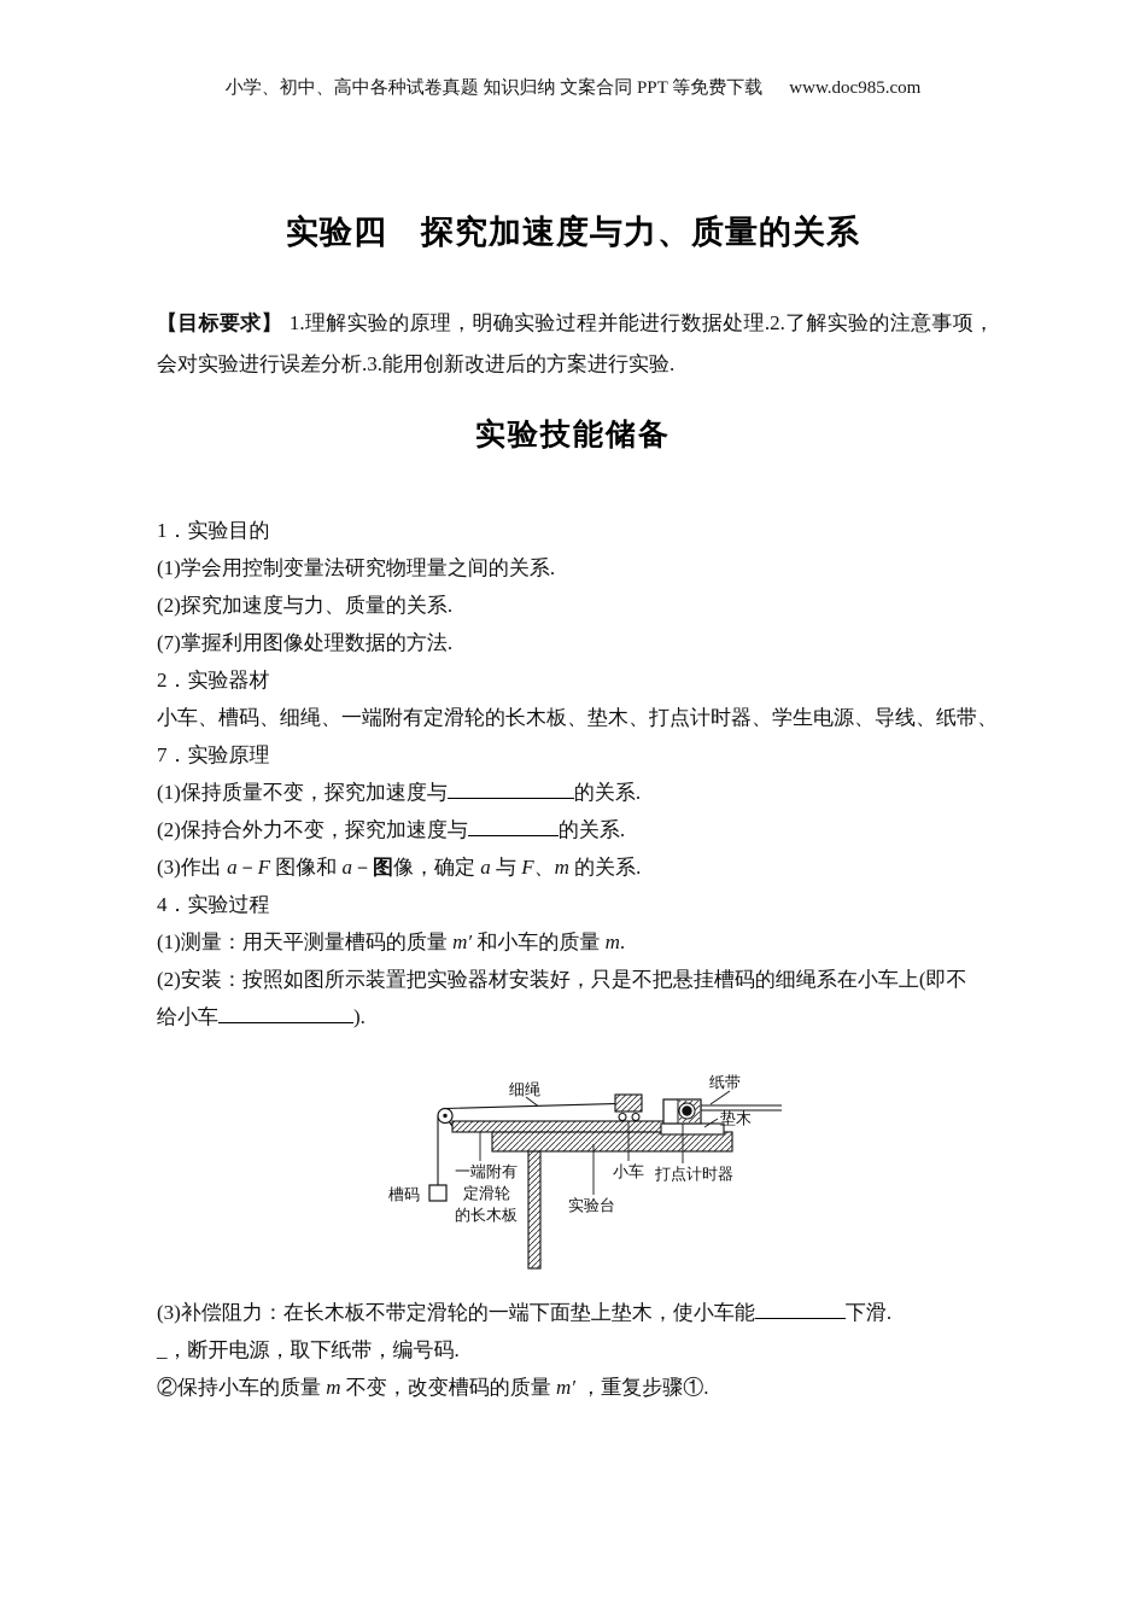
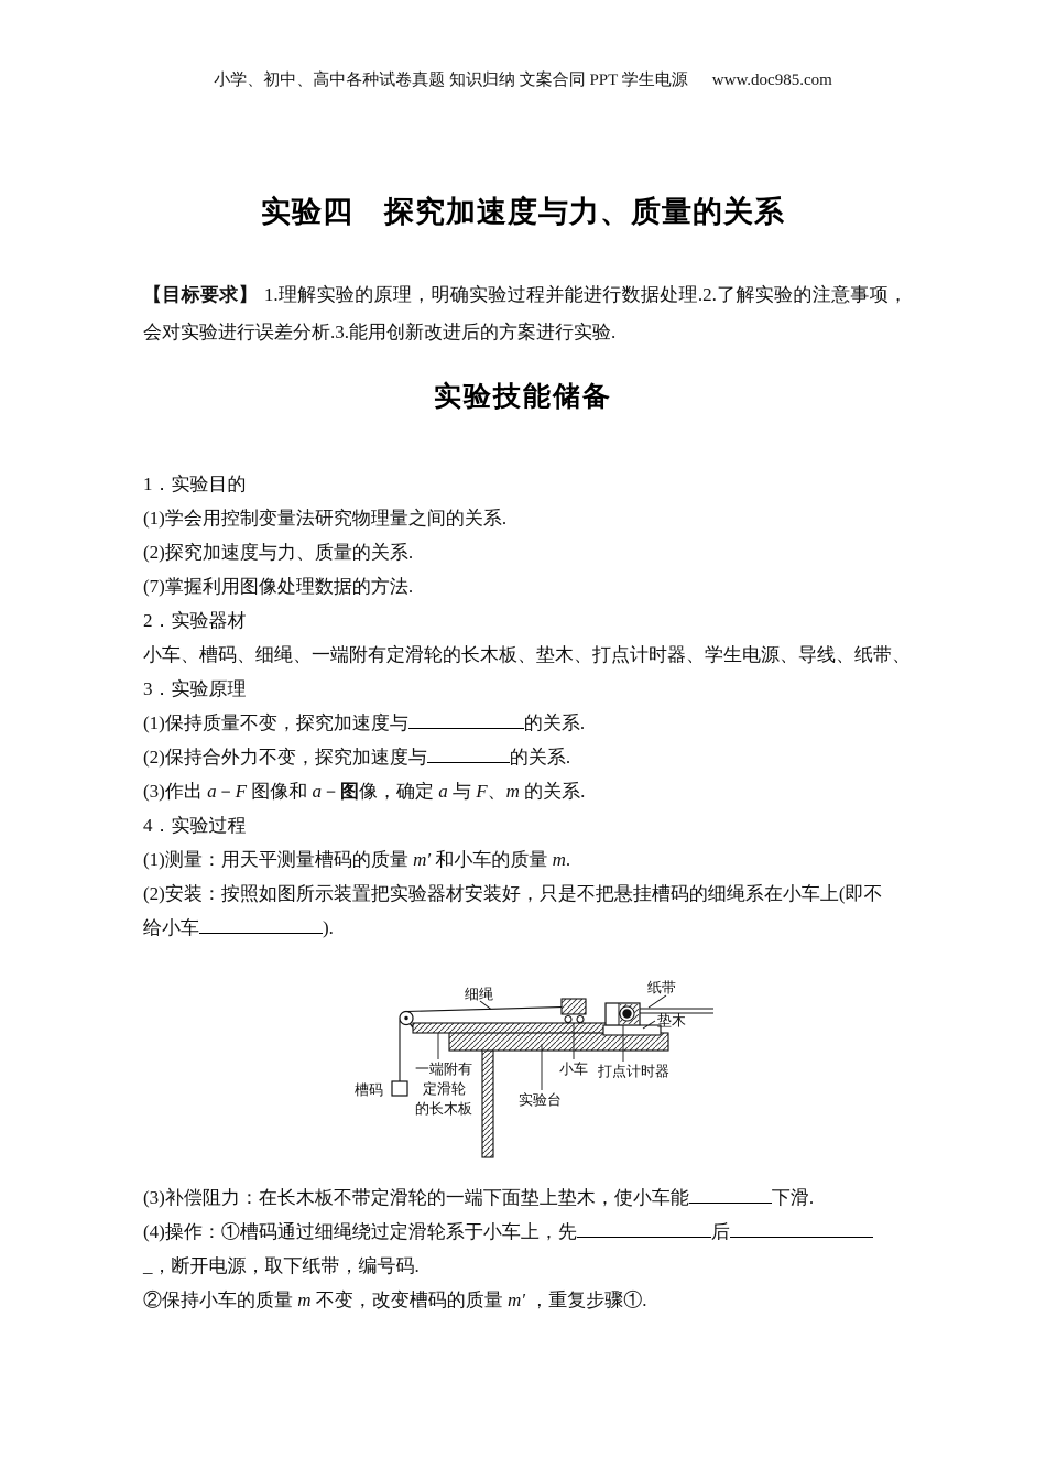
- 小学、初中、高中各种试卷真题 知识归纳 文案合同 PPT 等免费下载 www.doc985.com
+ 小学、初中、高中各种试卷真题 知识归纳 文案合同 PPT 学生电源 www.doc985.com
  实验四 探究加速度与力、质量的关系
  【目标要求】 1.理解实验的原理，明确实验过程并能进行数据处理.2.了解实验的注意事项，会对实验进行误差分析.3.能用创新改进后的方案进行实验.
  实验技能储备
  1．实验目的
  (1)学会用控制变量法研究物理量之间的关系.
  (2)探究加速度与力、质量的关系.
  (7)掌握利用图像处理数据的方法.
  2．实验器材
  小车、槽码、细绳、一端附有定滑轮的长木板、垫木、打点计时器、学生电源、导线、纸带、
- 7．实验原理
+ 3．实验原理
  (1)保持质量不变，探究加速度与 的关系.
  (2)保持合外力不变，探究加速度与 的关系.
  (3)作出 a－F 图像和 a－图像，确定 a 与 F、m 的关系.
  4．实验过程
  (1)测量：用天平测量槽码的质量 m′ 和小车的质量 m.
  (2)安装：按照如图所示装置把实验器材安装好，只是不把悬挂槽码的细绳系在小车上(即不
  给小车 ).
  细绳
  纸带
  垫木
  小车
  打点计时器
  实验台
  一端附有
  定滑轮
  的长木板
  槽码
  (3)补偿阻力：在长木板不带定滑轮的一端下面垫上垫木，使小车能 下滑.
+ (4)操作：①槽码通过细绳绕过定滑轮系于小车上，先 后
  _，断开电源，取下纸带，编号码.
  ②保持小车的质量 m 不变，改变槽码的质量 m′ ，重复步骤①.
